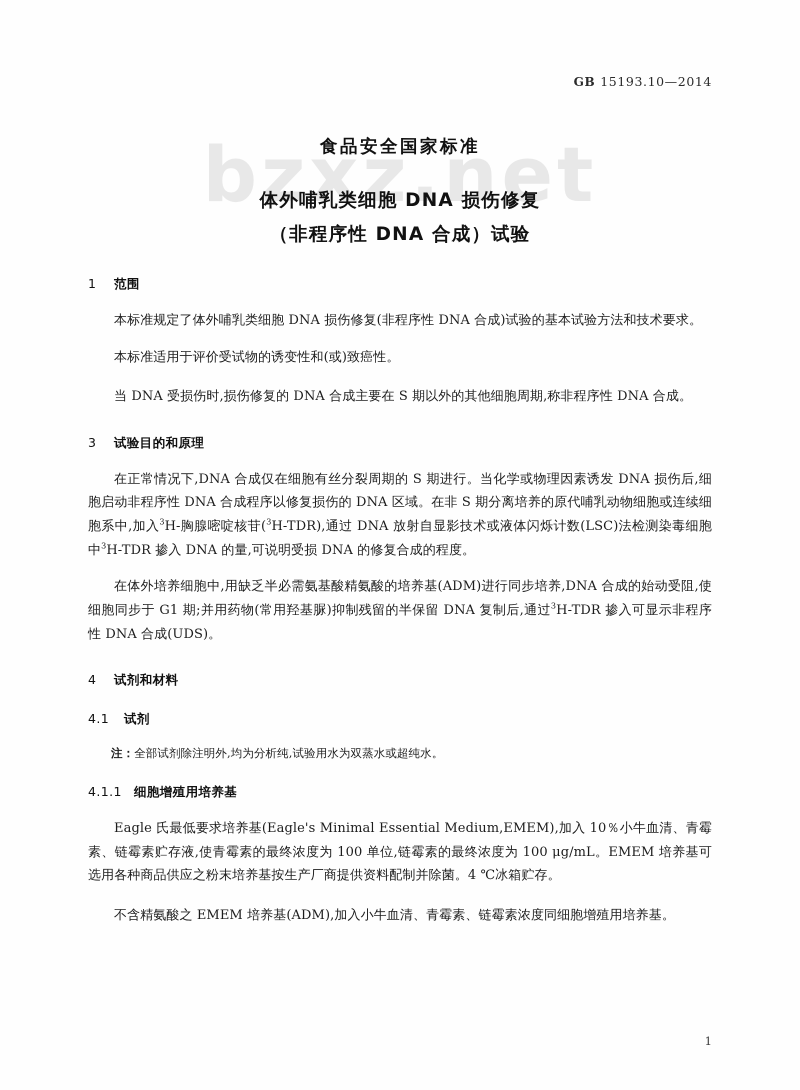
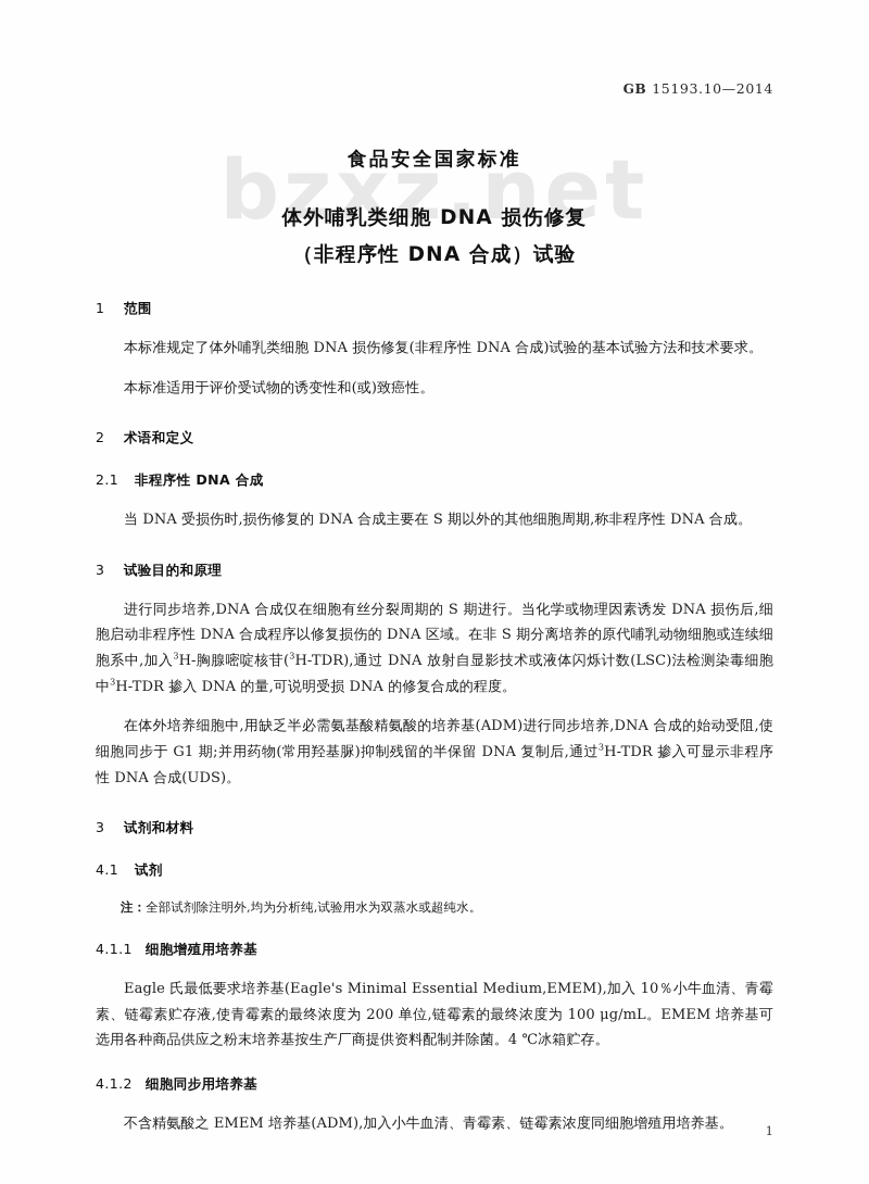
  bzxz.net
  GB 15193.10—2014
  食品安全国家标准
  体外哺乳类细胞 DNA 损伤修复
  （非程序性 DNA 合成）试验
  1 范围
  本标准规定了体外哺乳类细胞 DNA 损伤修复(非程序性 DNA 合成)试验的基本试验方法和技术要求。
  本标准适用于评价受试物的诱变性和(或)致癌性。
+ 2 术语和定义
+ 2.1 非程序性 DNA 合成
  当 DNA 受损伤时,损伤修复的 DNA 合成主要在 S 期以外的其他细胞周期,称非程序性 DNA 合成。
  3 试验目的和原理
- 在正常情况下,DNA 合成仅在细胞有丝分裂周期的 S 期进行。当化学或物理因素诱发 DNA 损伤后,细胞启动非程序性 DNA 合成程序以修复损伤的 DNA 区域。在非 S 期分离培养的原代哺乳动物细胞或连续细胞系中,加入3H-胸腺嘧啶核苷(3H-TDR),通过 DNA 放射自显影技术或液体闪烁计数(LSC)法检测染毒细胞中3H-TDR 掺入 DNA 的量,可说明受损 DNA 的修复合成的程度。
+ 进行同步培养,DNA 合成仅在细胞有丝分裂周期的 S 期进行。当化学或物理因素诱发 DNA 损伤后,细胞启动非程序性 DNA 合成程序以修复损伤的 DNA 区域。在非 S 期分离培养的原代哺乳动物细胞或连续细胞系中,加入3H-胸腺嘧啶核苷(3H-TDR),通过 DNA 放射自显影技术或液体闪烁计数(LSC)法检测染毒细胞中3H-TDR 掺入 DNA 的量,可说明受损 DNA 的修复合成的程度。
  在体外培养细胞中,用缺乏半必需氨基酸精氨酸的培养基(ADM)进行同步培养,DNA 合成的始动受阻,使细胞同步于 G1 期;并用药物(常用羟基脲)抑制残留的半保留 DNA 复制后,通过3H-TDR 掺入可显示非程序性 DNA 合成(UDS)。
- 4 试剂和材料
+ 3 试剂和材料
  4.1 试剂
  注：全部试剂除注明外,均为分析纯,试验用水为双蒸水或超纯水。
  4.1.1 细胞增殖用培养基
- Eagle 氏最低要求培养基(Eagle's Minimal Essential Medium,EMEM),加入 10％小牛血清、青霉素、链霉素贮存液,使青霉素的最终浓度为 100 单位,链霉素的最终浓度为 100 μg/mL。EMEM 培养基可选用各种商品供应之粉末培养基按生产厂商提供资料配制并除菌。4 ℃冰箱贮存。
+ Eagle 氏最低要求培养基(Eagle's Minimal Essential Medium,EMEM),加入 10％小牛血清、青霉素、链霉素贮存液,使青霉素的最终浓度为 200 单位,链霉素的最终浓度为 100 μg/mL。EMEM 培养基可选用各种商品供应之粉末培养基按生产厂商提供资料配制并除菌。4 ℃冰箱贮存。
+ 4.1.2 细胞同步用培养基
  不含精氨酸之 EMEM 培养基(ADM),加入小牛血清、青霉素、链霉素浓度同细胞增殖用培养基。
  1
